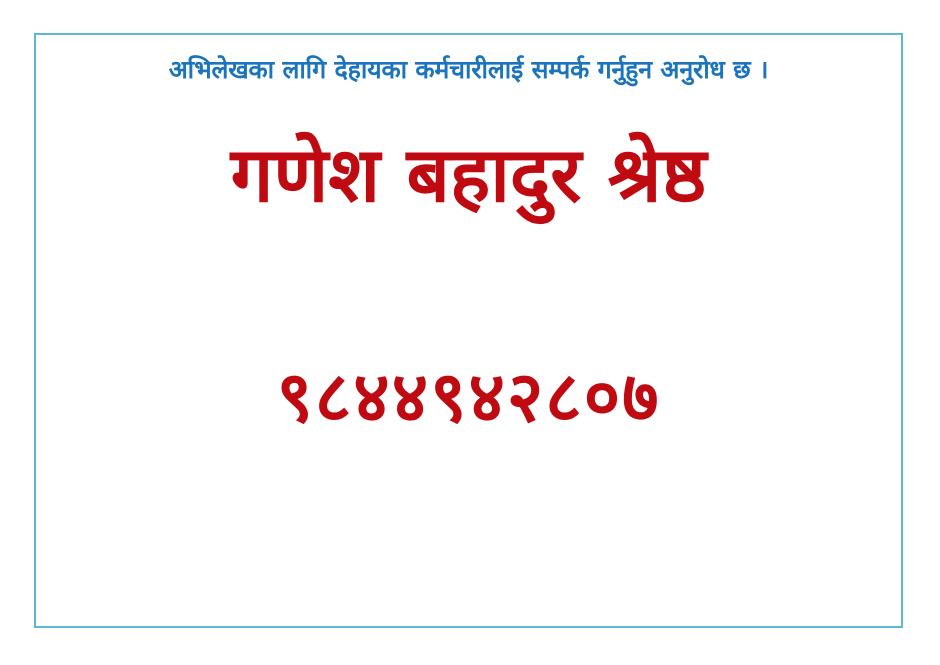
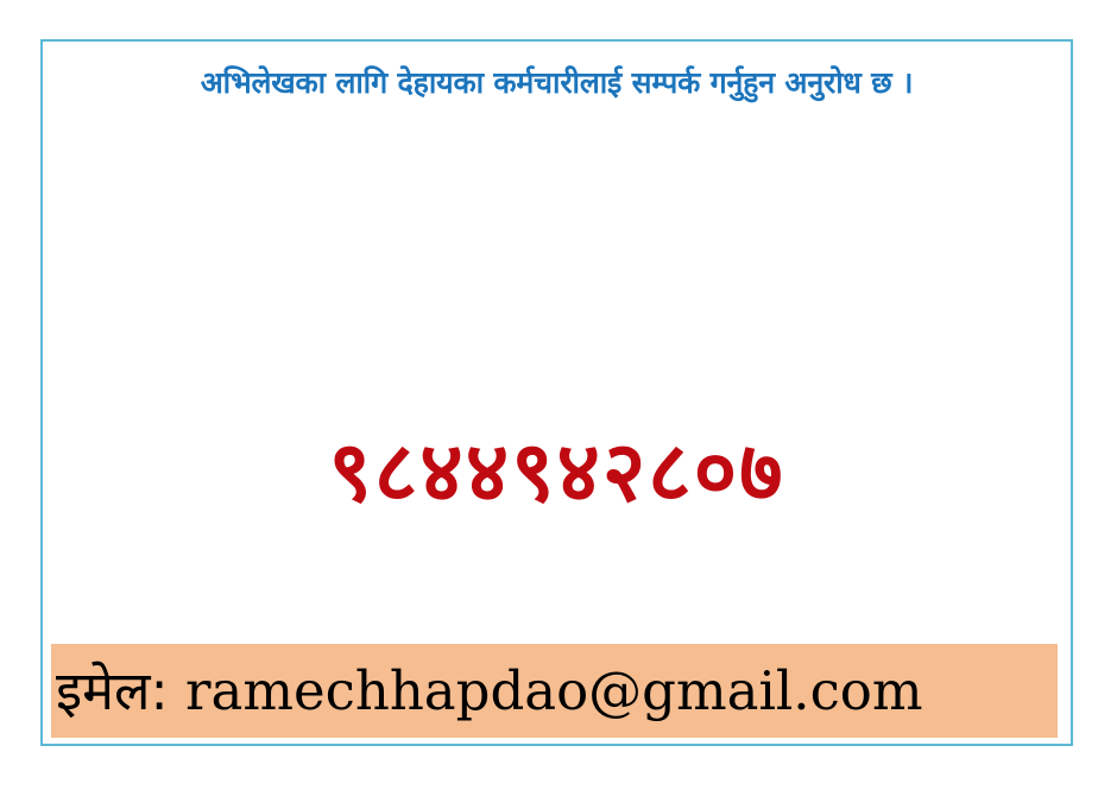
  अभिलेखका लागि देहायका कर्मचारीलाई सम्पर्क गर्नुहुन अनुरोध छ ।
- गणेश बहादुर श्रेष्ठ
  ९८४४९४२८०७
+ इमेल: ramechhapdao@gmail.com
